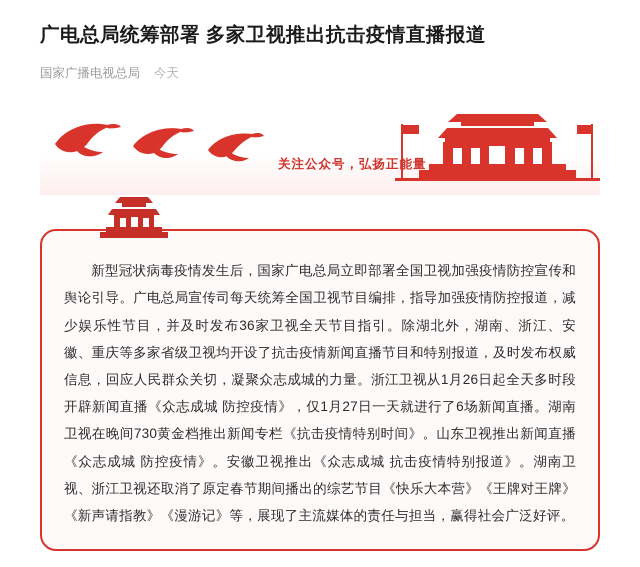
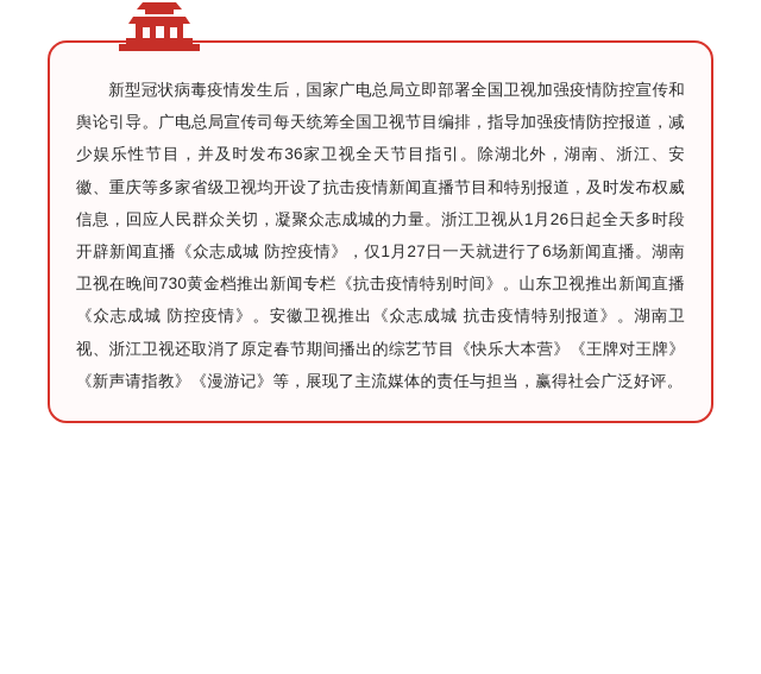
- 广电总局统筹部署 多家卫视推出抗击疫情直播报道
- 国家广播电视总局
- 今天
- 关注公众号，弘扬正能量
  新型冠状病毒疫情发生后，国家广电总局立即部署全国卫视加强疫情防控宣传和舆论引导。广电总局宣传司每天统筹全国卫视节目编排，指导加强疫情防控报道，减少娱乐性节目，并及时发布36家卫视全天节目指引。除湖北外，湖南、浙江、安徽、重庆等多家省级卫视均开设了抗击疫情新闻直播节目和特别报道，及时发布权威信息，回应人民群众关切，凝聚众志成城的力量。浙江卫视从1月26日起全天多时段开辟新闻直播《众志成城 防控疫情》，仅1月27日一天就进行了6场新闻直播。湖南卫视在晚间730黄金档推出新闻专栏《抗击疫情特别时间》。山东卫视推出新闻直播《众志成城 防控疫情》。安徽卫视推出《众志成城 抗击疫情特别报道》。湖南卫视、浙江卫视还取消了原定春节期间播出的综艺节目《快乐大本营》《王牌对王牌》《新声请指教》《漫游记》等，展现了主流媒体的责任与担当，赢得社会广泛好评。
